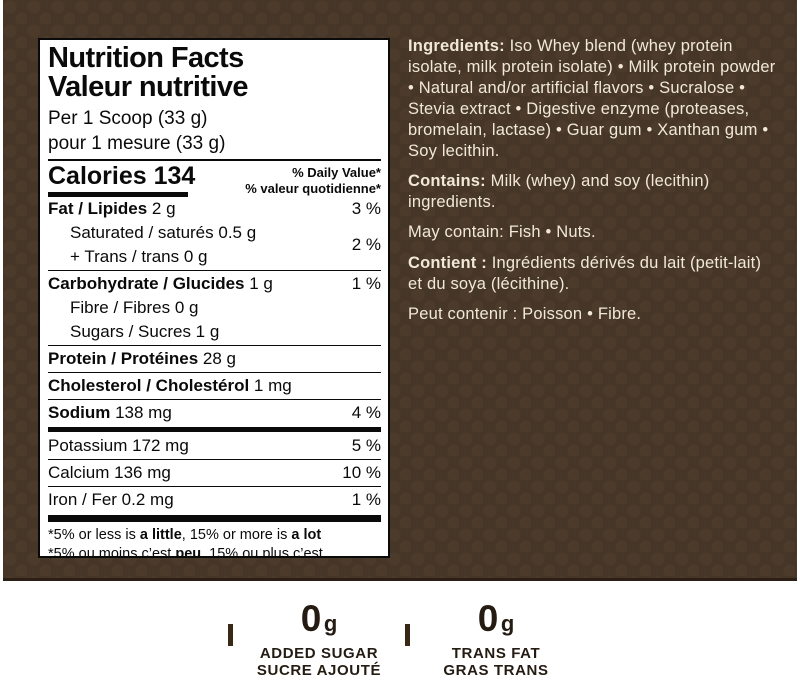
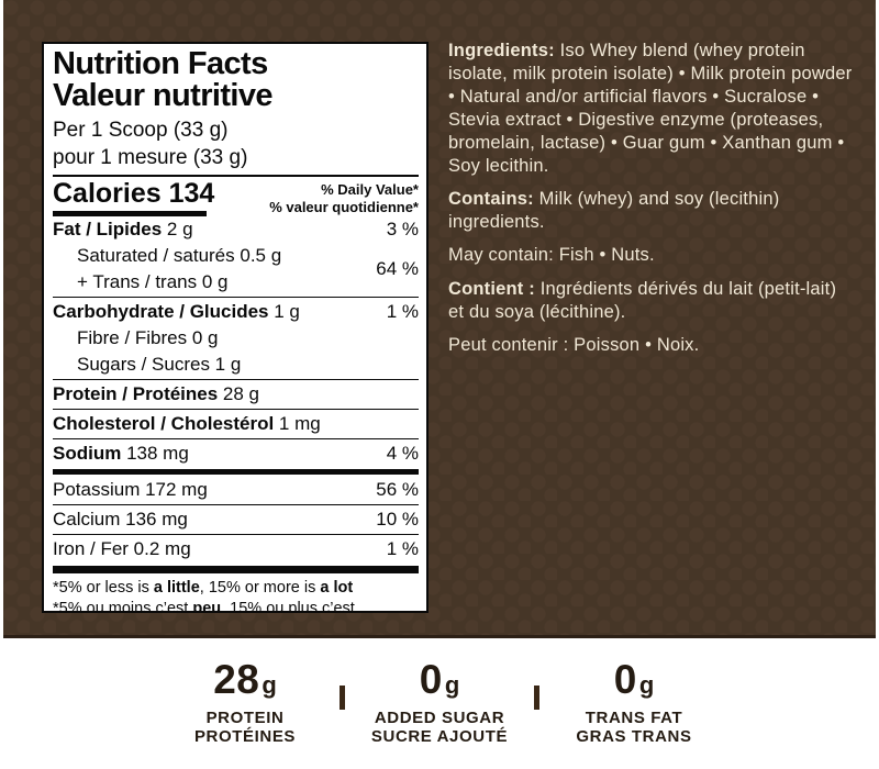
  Nutrition Facts
  Valeur nutritive
  Per 1 Scoop (33 g)
  pour 1 mesure (33 g)
  Calories 134
  % Daily Value*
  % valeur quotidienne*
  Fat / Lipides 2 g
  3 %
  Saturated / saturés 0.5 g
  + Trans / trans 0 g
- 2 %
+ 64 %
  Carbohydrate / Glucides 1 g
  1 %
  Fibre / Fibres 0 g
  Sugars / Sucres 1 g
  Protein / Protéines 28 g
  Cholesterol / Cholestérol 1 mg
  Sodium 138 mg
  4 %
  Potassium 172 mg
- 5 %
+ 56 %
  Calcium 136 mg
  10 %
  Iron / Fer 0.2 mg
  1 %
  *5% or less is a little, 15% or more is a lot
  *5% ou moins c’est peu, 15% ou plus c’est
  Ingredients: Iso Whey blend (whey protein isolate, milk protein isolate) • Milk protein powder • Natural and/or artificial flavors • Sucralose • Stevia extract • Digestive enzyme (proteases, bromelain, lactase) • Guar gum • Xanthan gum • Soy lecithin.
  Contains: Milk (whey) and soy (lecithin) ingredients.
  May contain: Fish • Nuts.
  Contient : Ingrédients dérivés du lait (petit-lait) et du soya (lécithine).
- Peut contenir : Poisson • Fibre.
+ Peut contenir : Poisson • Noix.
+ 28g
+ PROTEIN
+ PROTÉINES
  0g
  ADDED SUGAR
  SUCRE AJOUTÉ
  0g
  TRANS FAT
  GRAS TRANS
